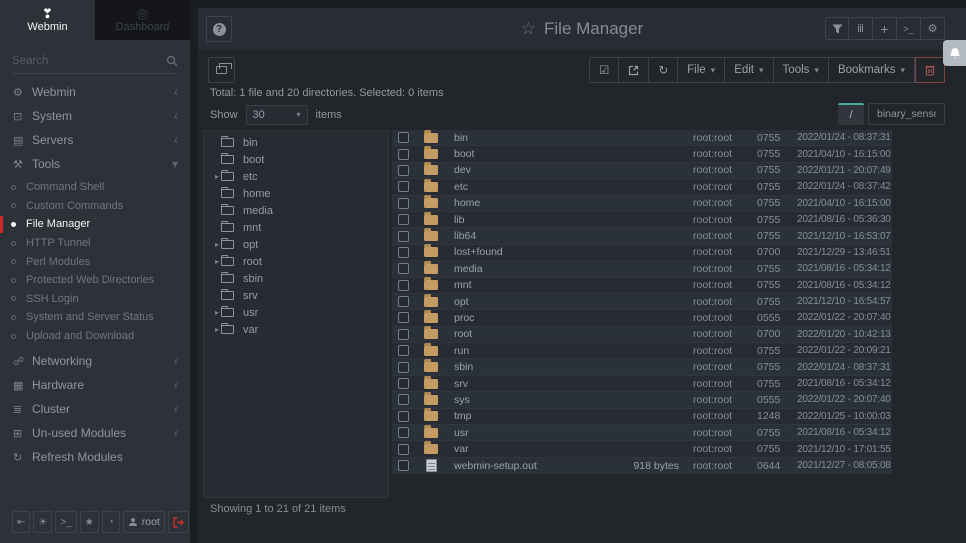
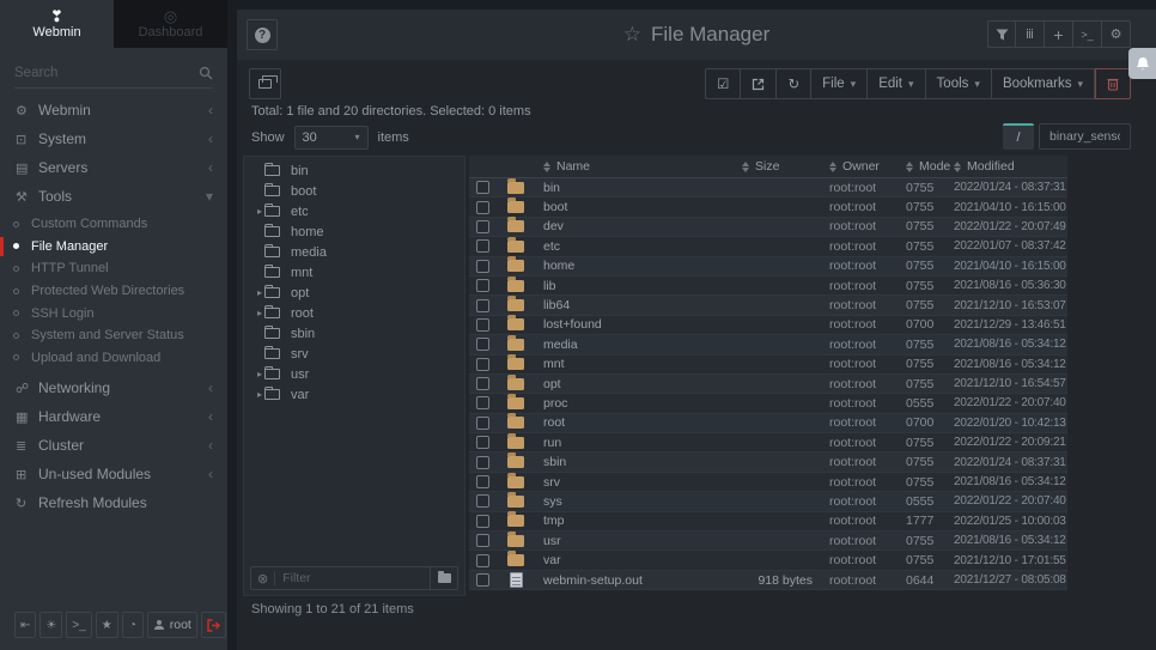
  ❣
  Webmin
  ◎
  Dashboard
  Search
  ⚙
  Webmin
  ‹
  ⊡
  System
  ‹
  ▤
  Servers
  ‹
  ⚒
  Tools
  ▾
- Command Shell
  Custom Commands
  File Manager
  HTTP Tunnel
- Perl Modules
  Protected Web Directories
  SSH Login
  System and Server Status
  Upload and Download
  ☍
  Networking
  ‹
  ▦
  Hardware
  ‹
  ≣
  Cluster
  ‹
  ⊞
  Un-used Modules
  ‹
  ↻
  Refresh Modules
  ⇤
  ☀
  >_
  ★
  ◔
  root
  ?
  ☆
  File Manager
  ⅲ
  +
  >_
  ⚙
  ☑
  ↻
  File
  ▾
  Edit
  ▾
  Tools
  ▾
  Bookmarks
  ▾
  Total: 1 file and 20 directories. Selected: 0 items
  Show
  30
  ▾
  items
  /
  binary_sens
  bin
  boot
  ▸
  etc
  home
  media
  mnt
  ▸
  opt
  ▸
  root
  sbin
  srv
  ▸
  usr
  ▸
  var
+ ⊗
+ Filter
+ Name
+ Size
+ Owner
+ Mode
+ Modified
  bin
  root:root
  0755
  2022/01/24 - 08:37:31
  boot
  root:root
  0755
  2021/04/10 - 16:15:00
  dev
  root:root
  0755
- 2022/01/21 - 20:07:49
+ 2022/01/22 - 20:07:49
  etc
  root:root
  0755
- 2022/01/24 - 08:37:42
+ 2022/01/07 - 08:37:42
  home
  root:root
  0755
  2021/04/10 - 16:15:00
  lib
  root:root
  0755
  2021/08/16 - 05:36:30
  lib64
  root:root
  0755
  2021/12/10 - 16:53:07
  lost+found
  root:root
  0700
  2021/12/29 - 13:46:51
  media
  root:root
  0755
  2021/08/16 - 05:34:12
  mnt
  root:root
  0755
  2021/08/16 - 05:34:12
  opt
  root:root
  0755
  2021/12/10 - 16:54:57
  proc
  root:root
  0555
  2022/01/22 - 20:07:40
  root
  root:root
  0700
  2022/01/20 - 10:42:13
  run
  root:root
  0755
  2022/01/22 - 20:09:21
  sbin
  root:root
  0755
  2022/01/24 - 08:37:31
  srv
  root:root
  0755
  2021/08/16 - 05:34:12
  sys
  root:root
  0555
  2022/01/22 - 20:07:40
  tmp
  root:root
- 1248
+ 1777
  2022/01/25 - 10:00:03
  usr
  root:root
  0755
  2021/08/16 - 05:34:12
  var
  root:root
  0755
  2021/12/10 - 17:01:55
  webmin-setup.out
  918 bytes
  root:root
  0644
  2021/12/27 - 08:05:08
  Showing 1 to 21 of 21 items
